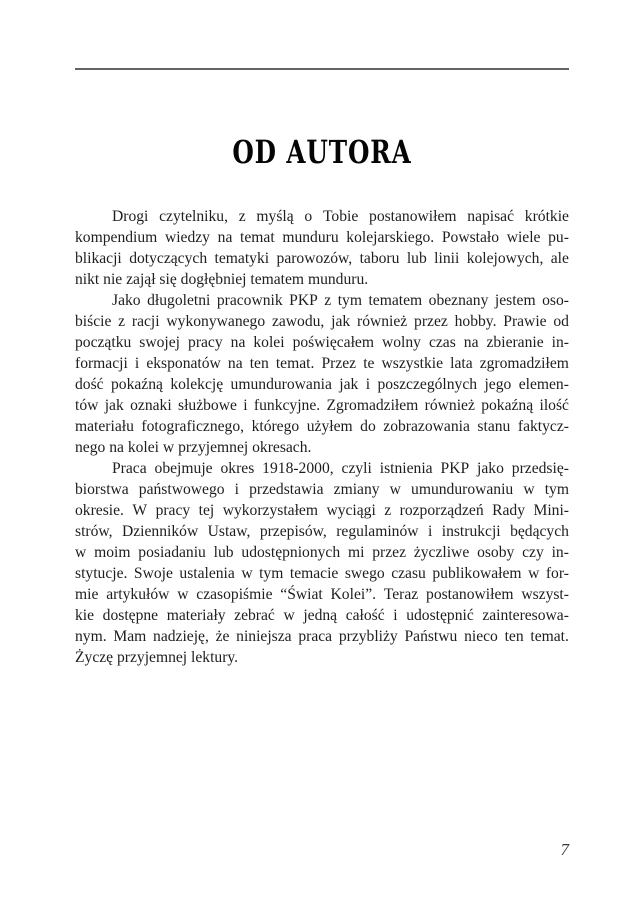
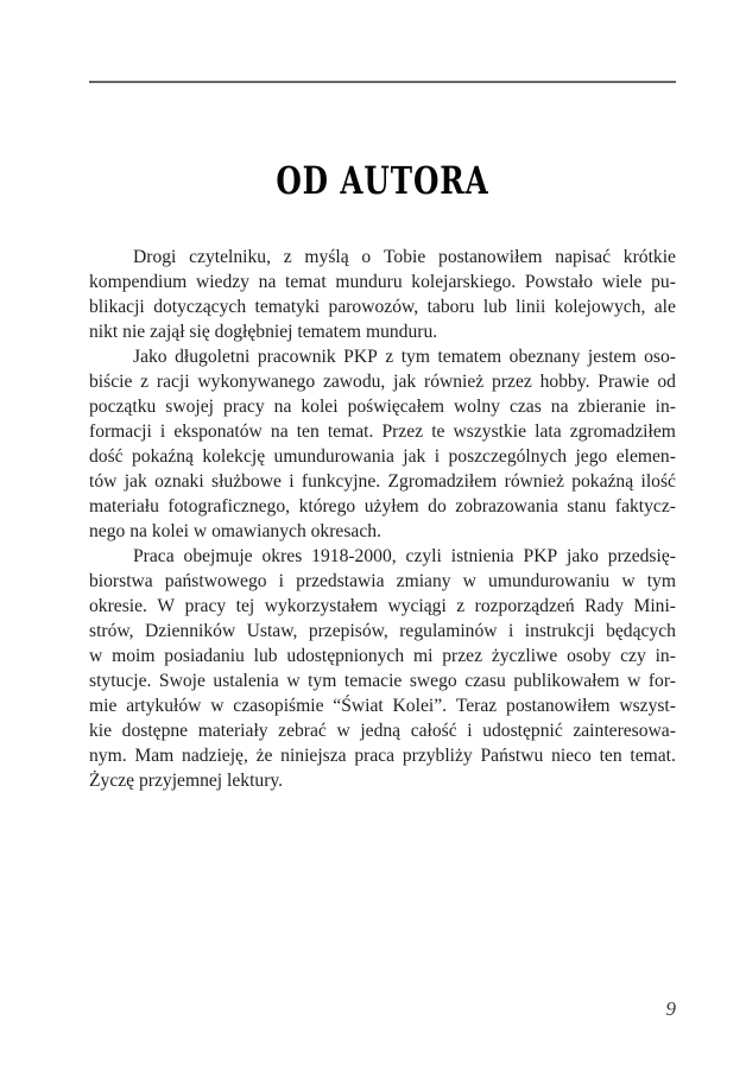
  OD AUTORA
  Drogi
  czytelniku,
  z
  myślą
  o
  Tobie
  postanowiłem
  napisać
  krótkie
  kompendium
  wiedzy
  na
  temat
  munduru
  kolejarskiego.
  Powstało
  wiele
  pu-
  blikacji
  dotyczących
  tematyki
  parowozów,
  taboru
  lub
  linii
  kolejowych,
  ale
  nikt nie zajął się dogłębniej tematem munduru.
  Jako
  długoletni
  pracownik
  PKP
  z
  tym
  tematem
  obeznany
  jestem
  oso-
  biście
  z
  racji
  wykonywanego
  zawodu,
  jak
  również
  przez
  hobby.
  Prawie
  od
  początku
  swojej
  pracy
  na
  kolei
  poświęcałem
  wolny
  czas
  na
  zbieranie
  in-
  formacji
  i
  eksponatów
  na
  ten
  temat.
  Przez
  te
  wszystkie
  lata
  zgromadziłem
  dość
  pokaźną
  kolekcję
  umundurowania
  jak
  i
  poszczególnych
  jego
  elemen-
  tów
  jak
  oznaki
  służbowe
  i
  funkcyjne.
  Zgromadziłem
  również
  pokaźną
  ilość
  materiału
  fotograficznego,
  którego
  użyłem
  do
  zobrazowania
  stanu
  faktycz-
- nego na kolei w przyjemnej okresach.
+ nego na kolei w omawianych okresach.
  Praca
  obejmuje
  okres
  1918-2000,
  czyli
  istnienia
  PKP
  jako
  przedsię-
  biorstwa
  państwowego
  i
  przedstawia
  zmiany
  w
  umundurowaniu
  w
  tym
  okresie.
  W
  pracy
  tej
  wykorzystałem
  wyciągi
  z
  rozporządzeń
  Rady
  Mini-
  strów,
  Dzienników
  Ustaw,
  przepisów,
  regulaminów
  i
  instrukcji
  będących
  w
  moim
  posiadaniu
  lub
  udostępnionych
  mi
  przez
  życzliwe
  osoby
  czy
  in-
  stytucje.
  Swoje
  ustalenia
  w
  tym
  temacie
  swego
  czasu
  publikowałem
  w
  for-
  mie
  artykułów
  w
  czasopiśmie
  “Świat
  Kolei”.
  Teraz
  postanowiłem
  wszyst-
  kie
  dostępne
  materiały
  zebrać
  w
  jedną
  całość
  i
  udostępnić
  zainteresowa-
  nym.
  Mam
  nadzieję,
  że
  niniejsza
  praca
  przybliży
  Państwu
  nieco
  ten
  temat.
  Życzę przyjemnej lektury.
- 7
+ 9
